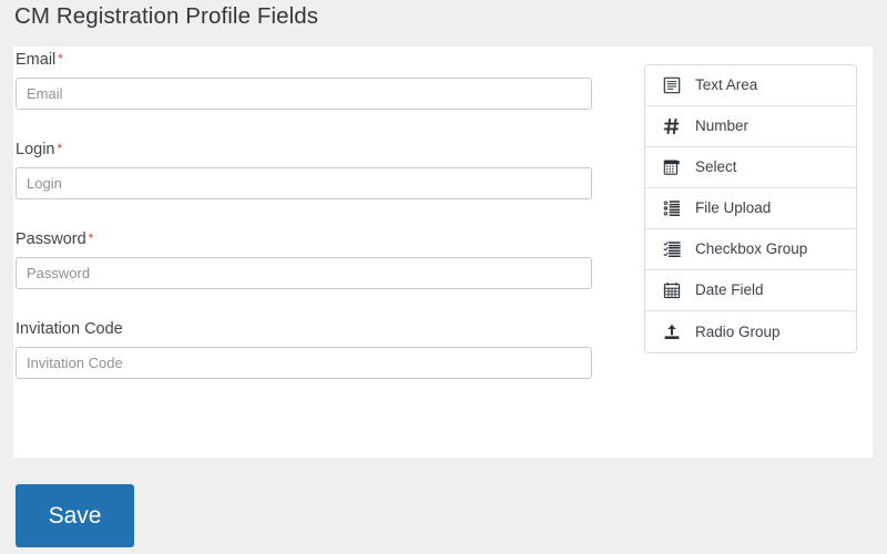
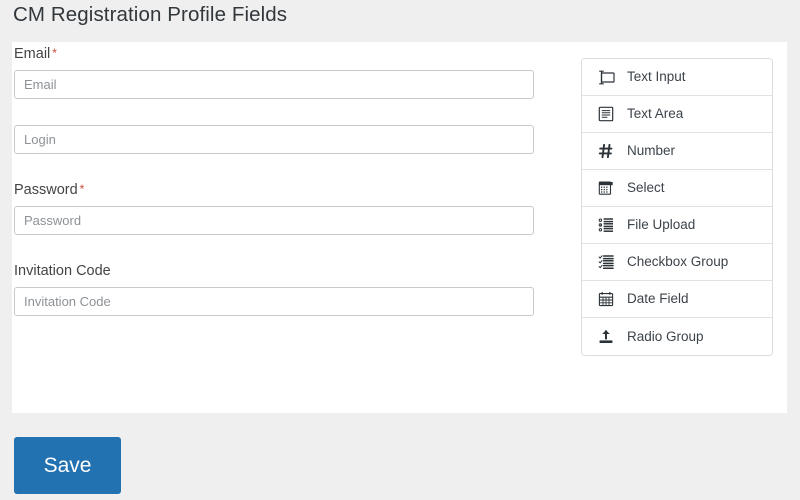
  CM Registration Profile Fields
  Email *
  Email
- Login *
  Login
  Password *
  Password
  Invitation Code
  Invitation Code
+ Text Input
  Text Area
  Number
  Select
  File Upload
  Checkbox Group
  Date Field
  Radio Group
  Save
